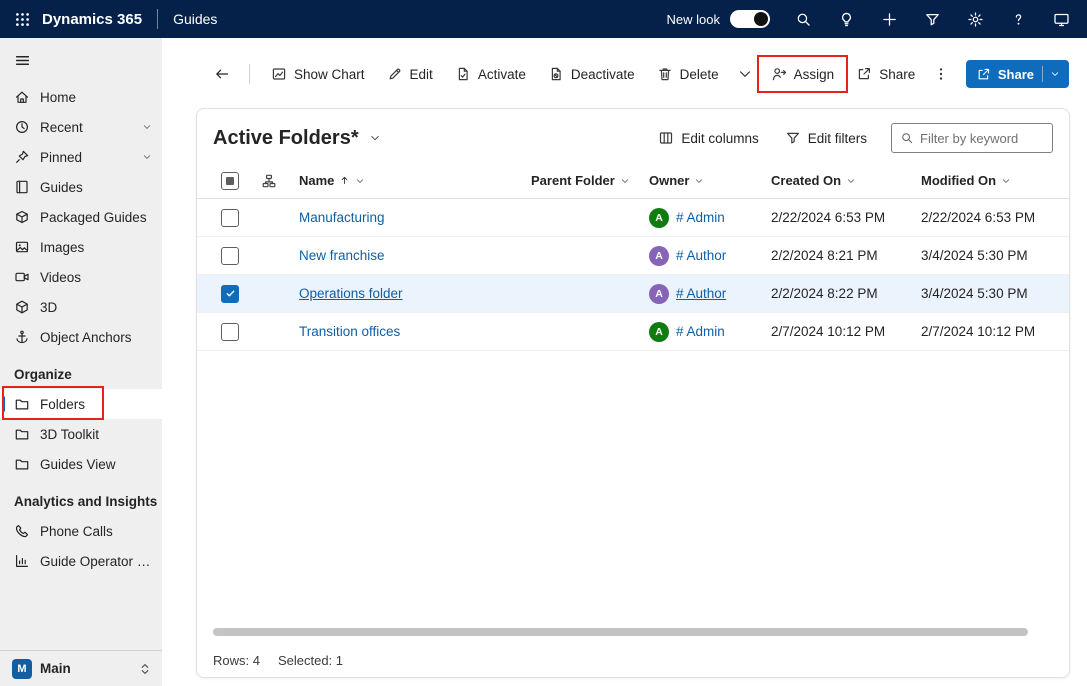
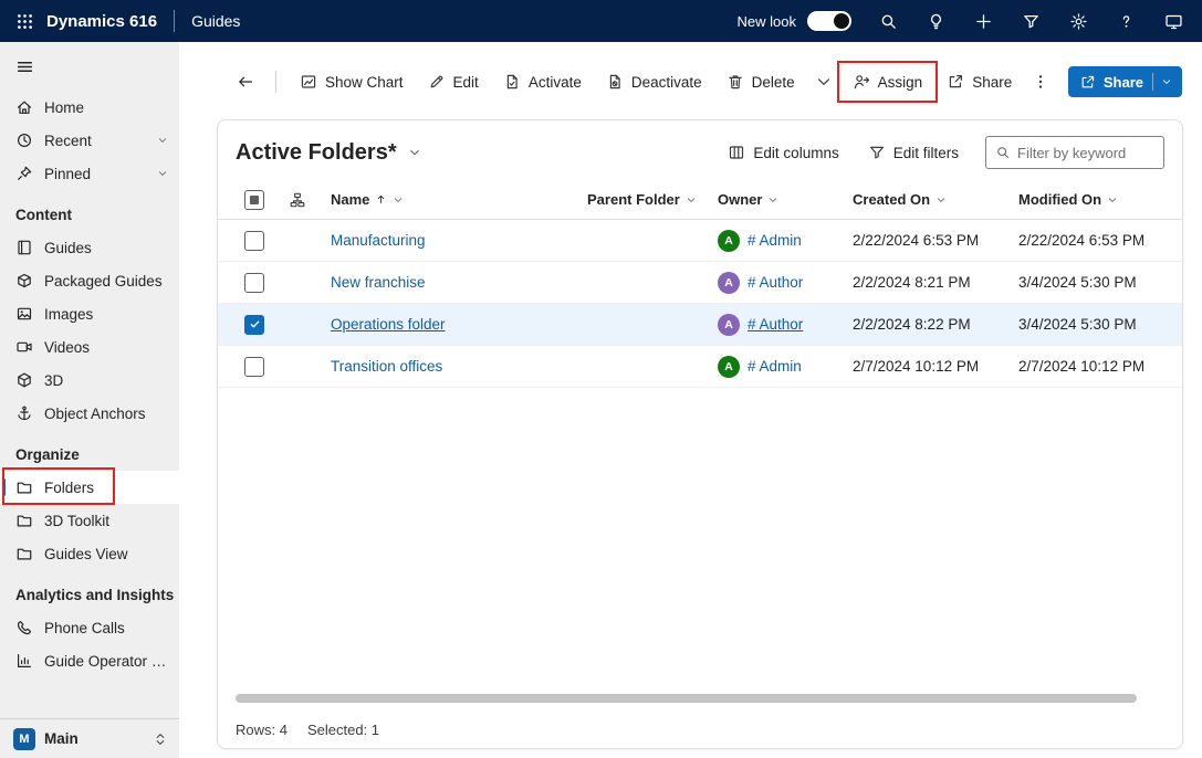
- Dynamics 365
+ Dynamics 616
  Guides
  New look
  Home
  Recent
  Pinned
+ Content
  Guides
  Packaged Guides
  Images
  Videos
  3D
  Object Anchors
  Organize
  Folders
  3D Toolkit
  Guides View
  Analytics and Insights
  Phone Calls
  Guide Operator S..
  M
  Main
  Show Chart
  Edit
  Activate
  Deactivate
  Delete
  Assign
  Share
  Share
  Active Folders*
  Edit columns
  Edit filters
  Filter by keyword
  Name
  Parent Folder
  Owner
  Created On
  Modified On
  Manufacturing
  A
  # Admin
  2/22/2024 6:53 PM
  2/22/2024 6:53 PM
  New franchise
  A
  # Author
  2/2/2024 8:21 PM
  3/4/2024 5:30 PM
  Operations folder
  A
  # Author
  2/2/2024 8:22 PM
  3/4/2024 5:30 PM
  Transition offices
  A
  # Admin
  2/7/2024 10:12 PM
  2/7/2024 10:12 PM
  Rows: 4
  Selected: 1
